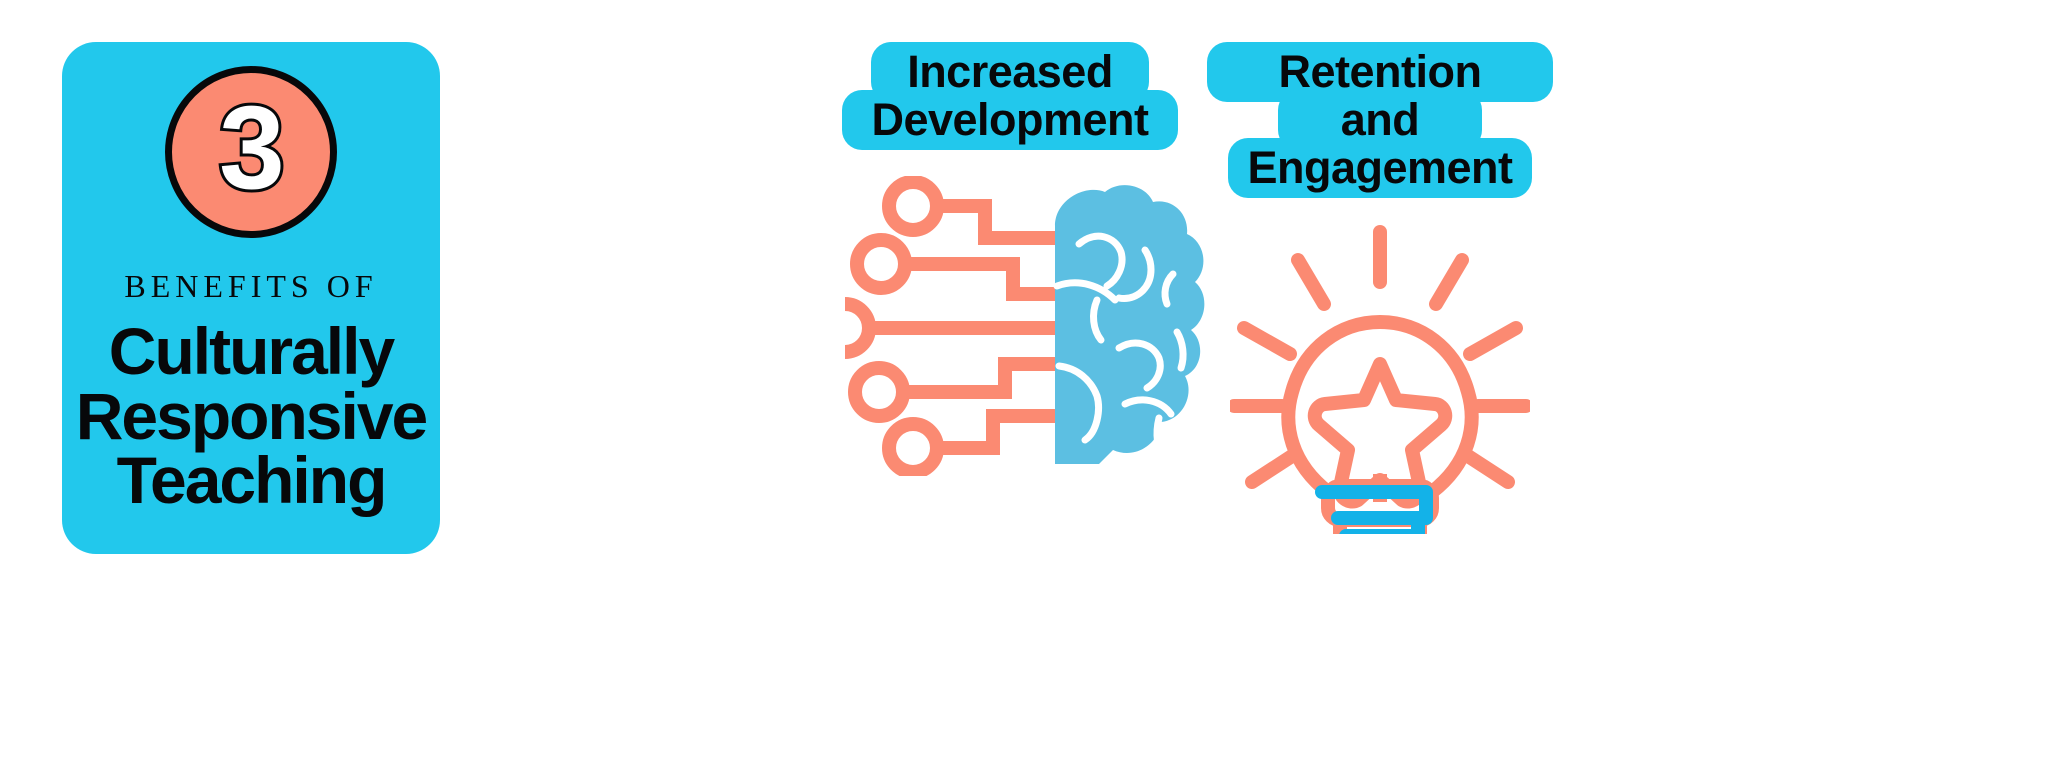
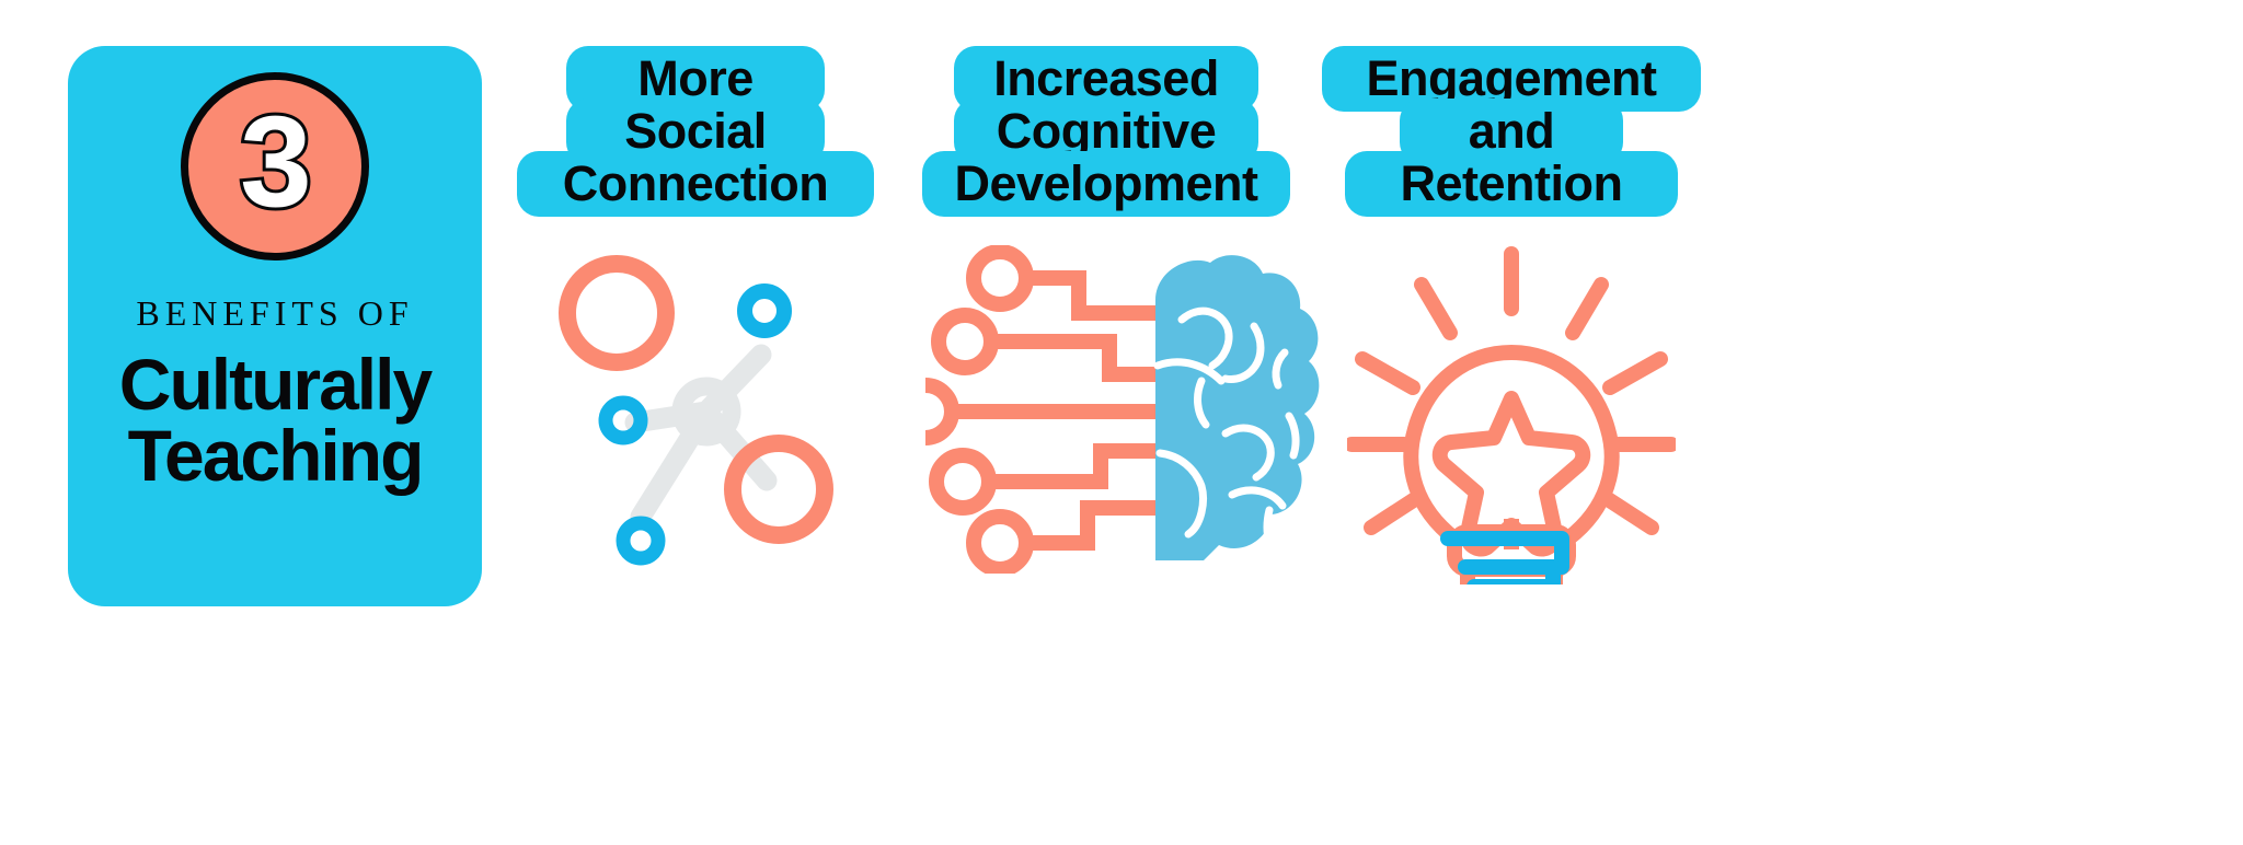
  3
  BENEFITS OF
  Culturally
- Responsive
  Teaching
+ More
+ Social
+ Connection
  Increased
+ Cognitive
  Development
- Retention
+ Engagement
  and
- Engagement
+ Retention
